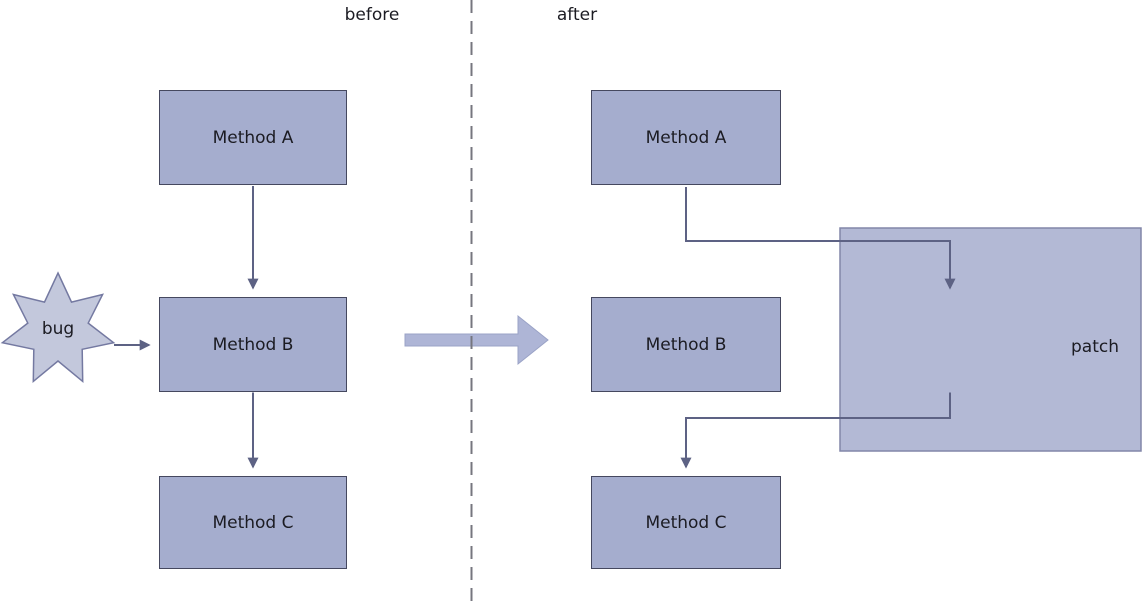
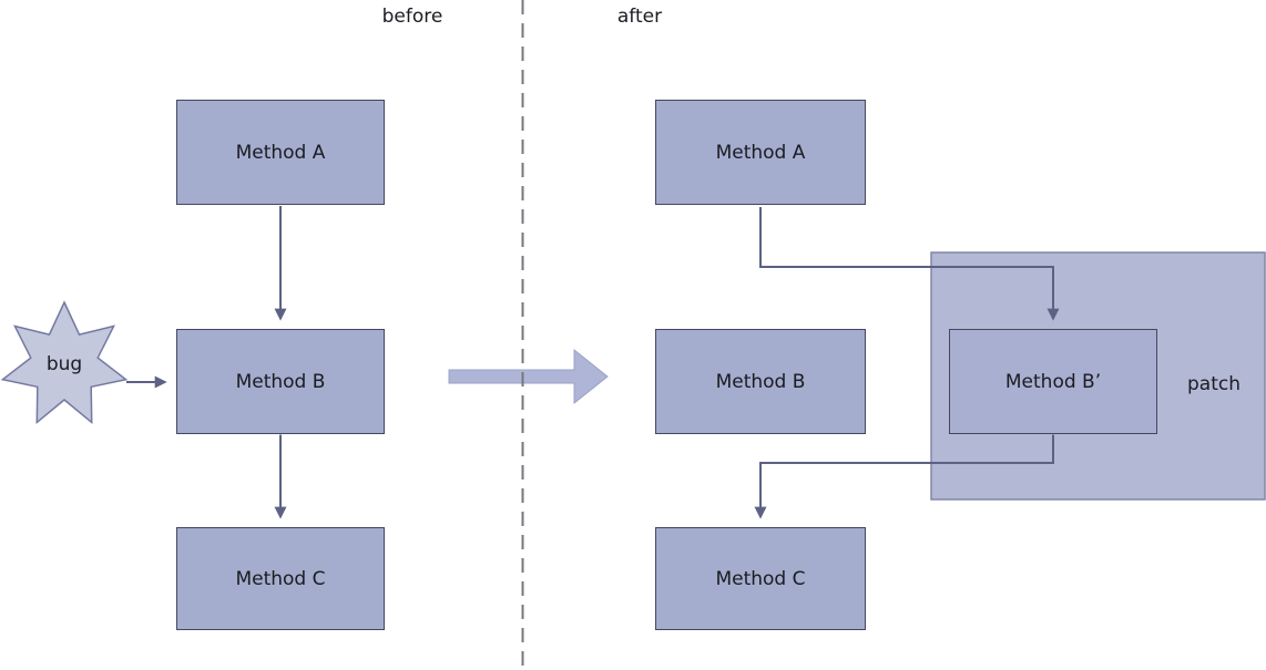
  before
  after
  Method A
  Method B
  Method C
  bug
  Method A
  Method B
+ Method B’
  Method C
  patch
